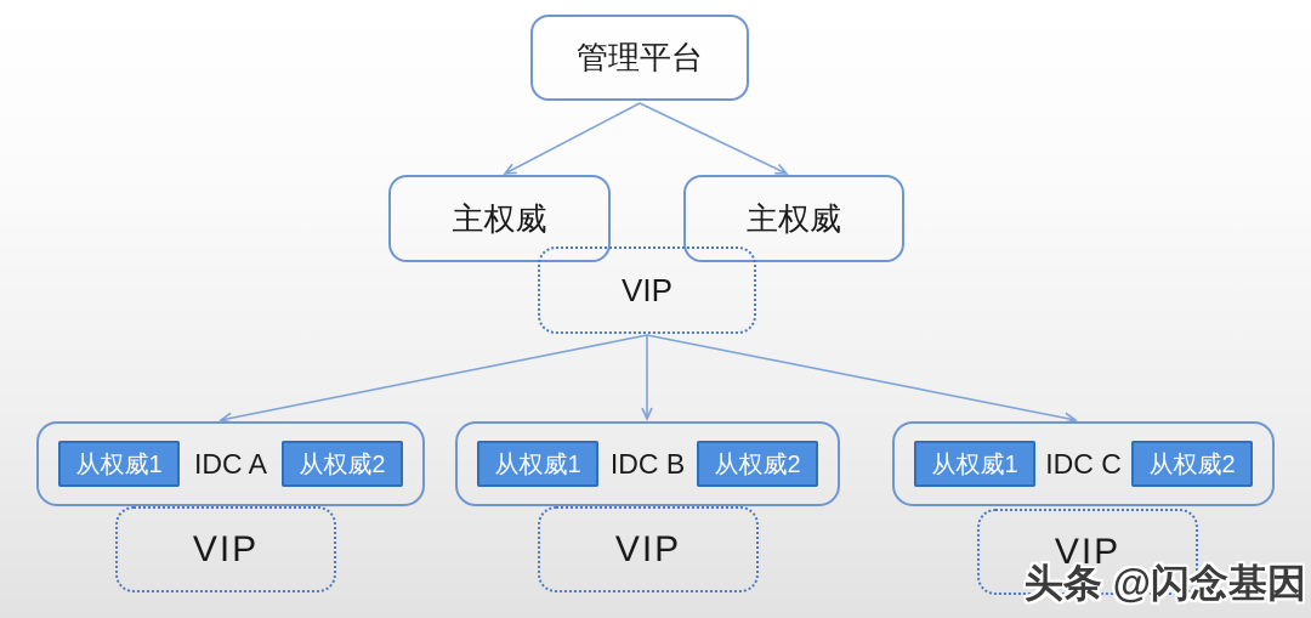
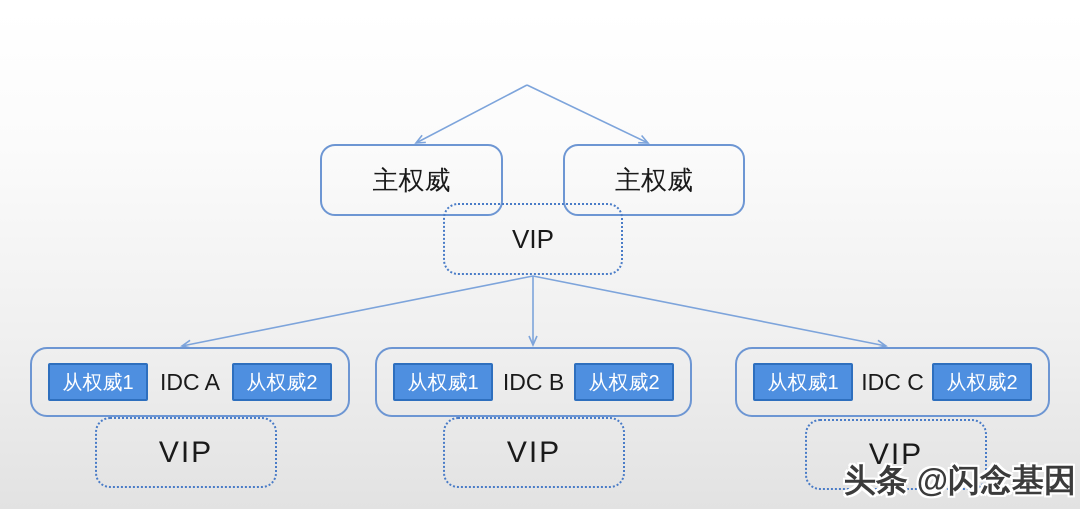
- 管理平台
  主权威
  主权威
  VIP
  从权威1
  IDC A
  从权威2
  从权威1
  IDC B
  从权威2
  从权威1
  IDC C
  从权威2
  VIP
  VIP
  VIP
  头条 @闪念基因
